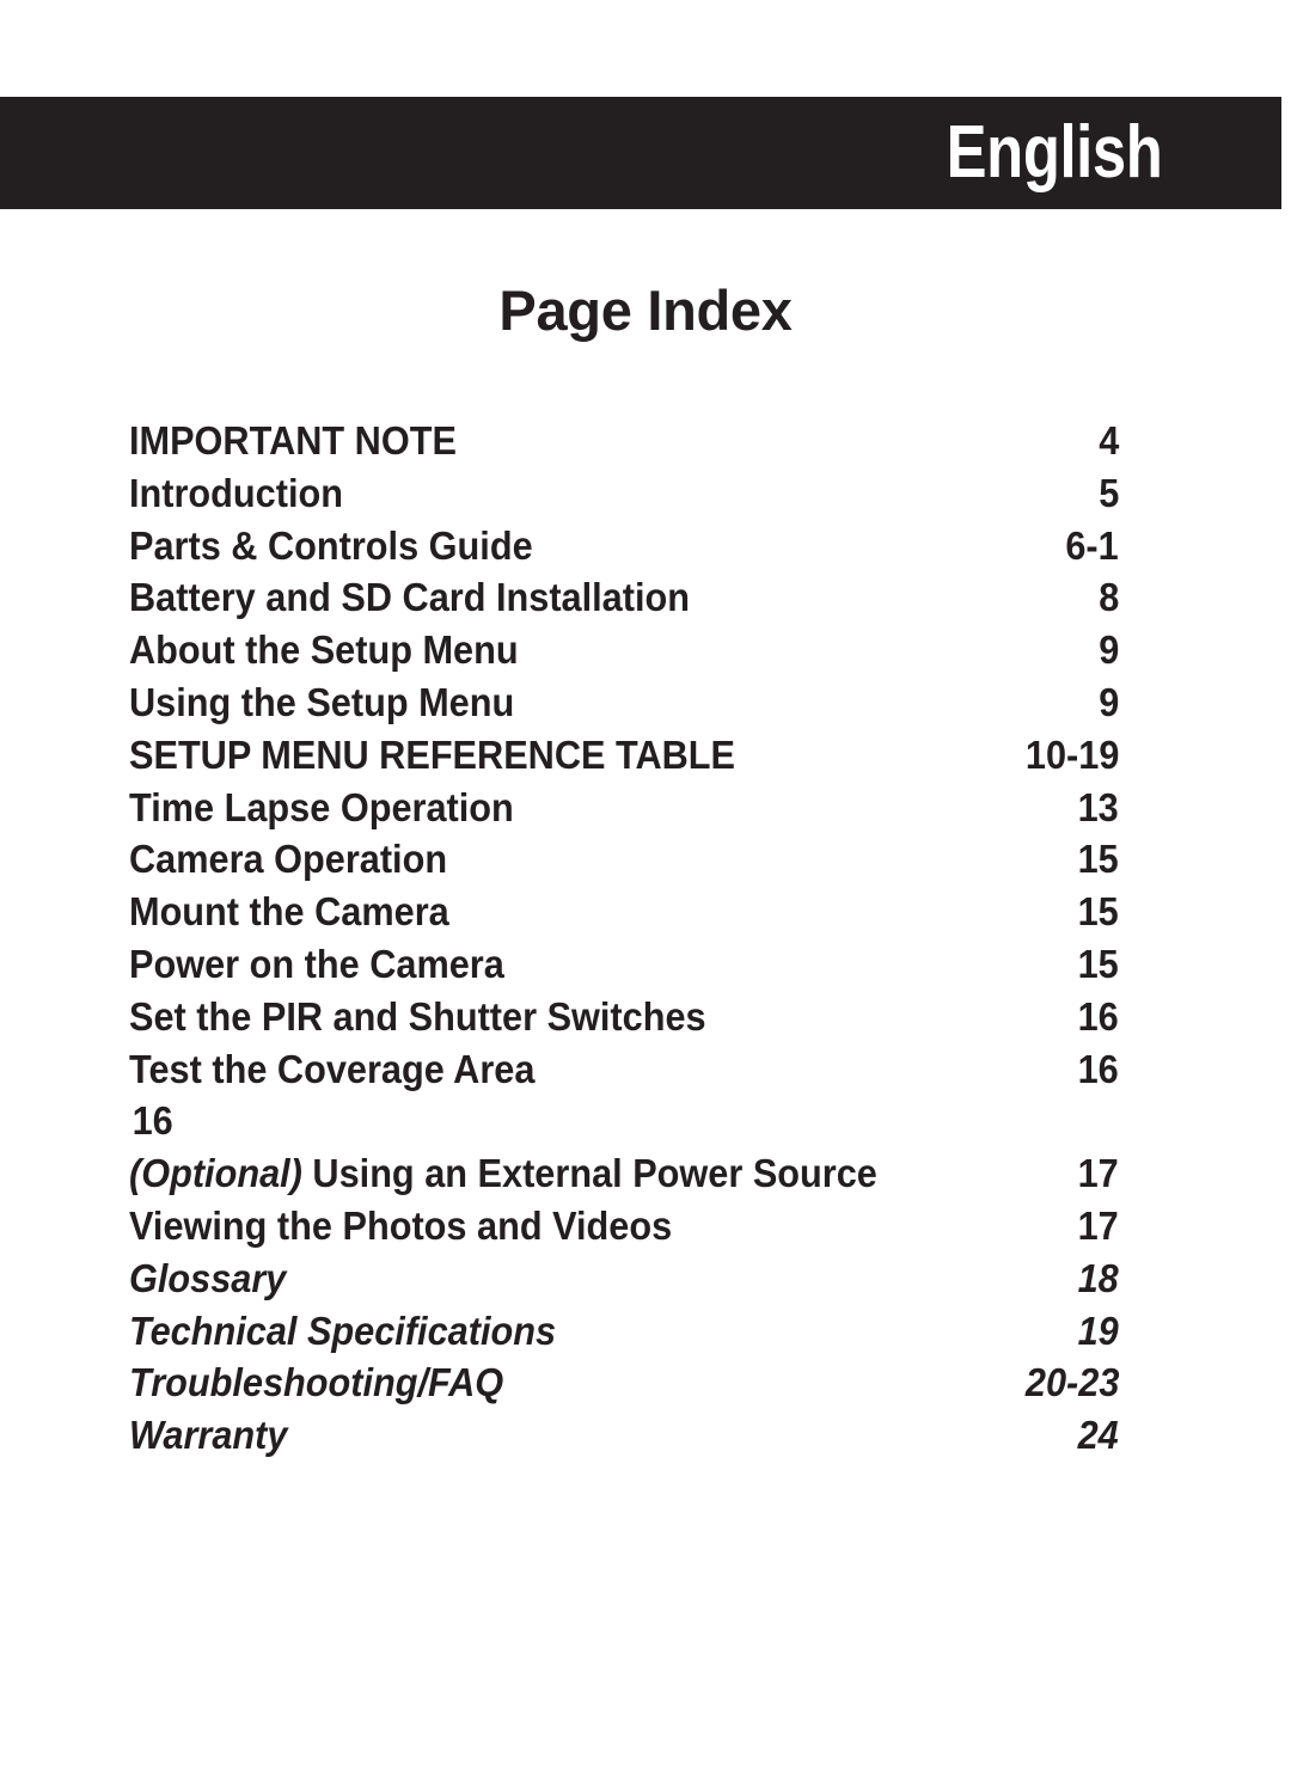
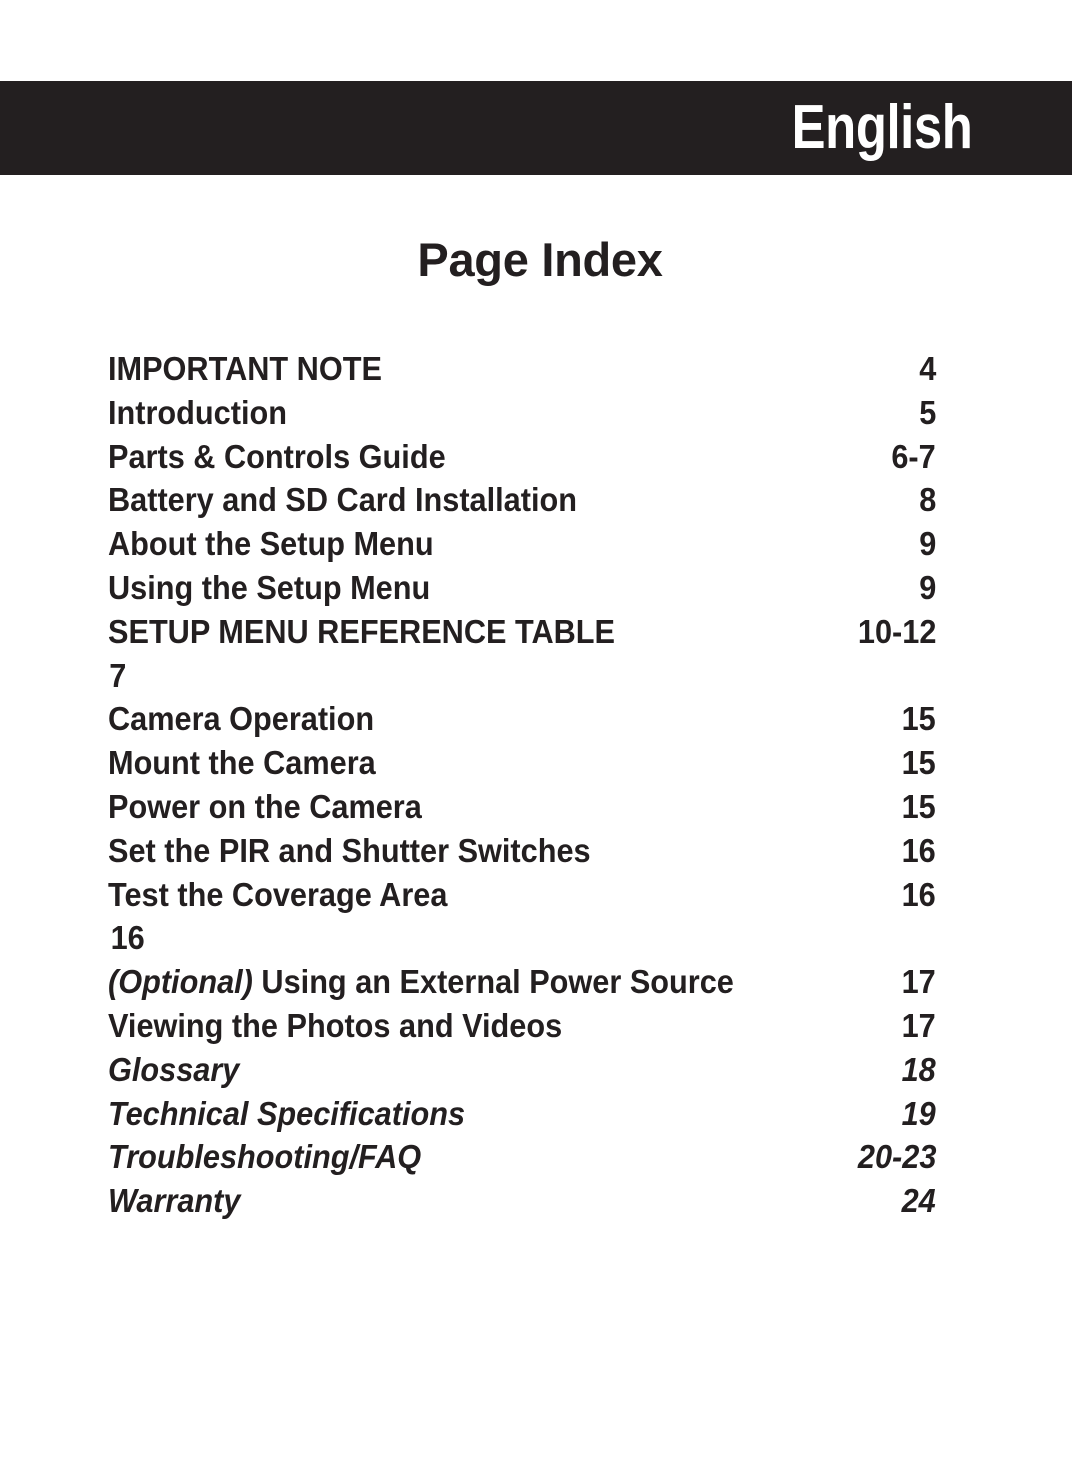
  English
  Page Index
  IMPORTANT NOTE
  4
  Introduction
  5
  Parts & Controls Guide
- 6-1
+ 6-7
  Battery and SD Card Installation
  8
  About the Setup Menu
  9
  Using the Setup Menu
  9
  SETUP MENU REFERENCE TABLE
- 10-19
+ 10-12
- Time Lapse Operation
- 13
+ 7
  Camera Operation
  15
  Mount the Camera
  15
  Power on the Camera
  15
  Set the PIR and Shutter Switches
  16
  Test the Coverage Area
  16
  16
  (Optional) Using an External Power Source
  17
  Viewing the Photos and Videos
  17
  Glossary
  18
  Technical Specifications
  19
  Troubleshooting/FAQ
  20-23
  Warranty
  24
